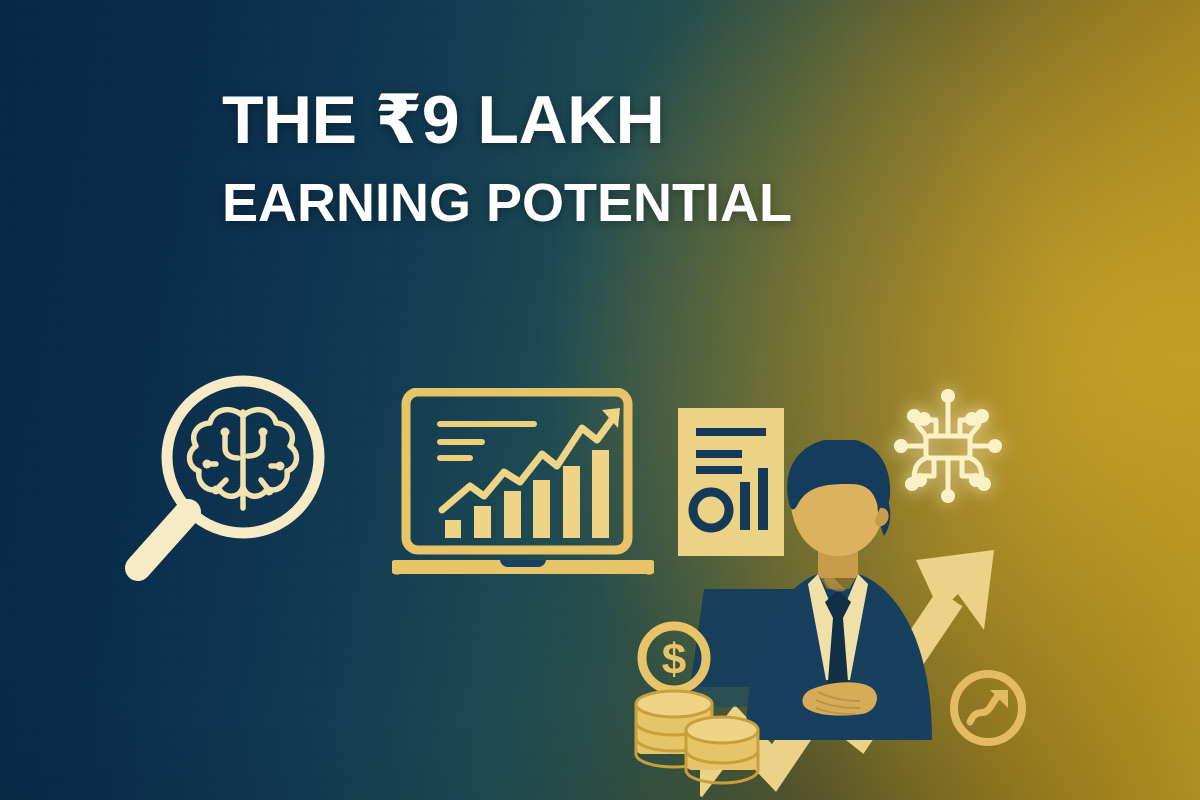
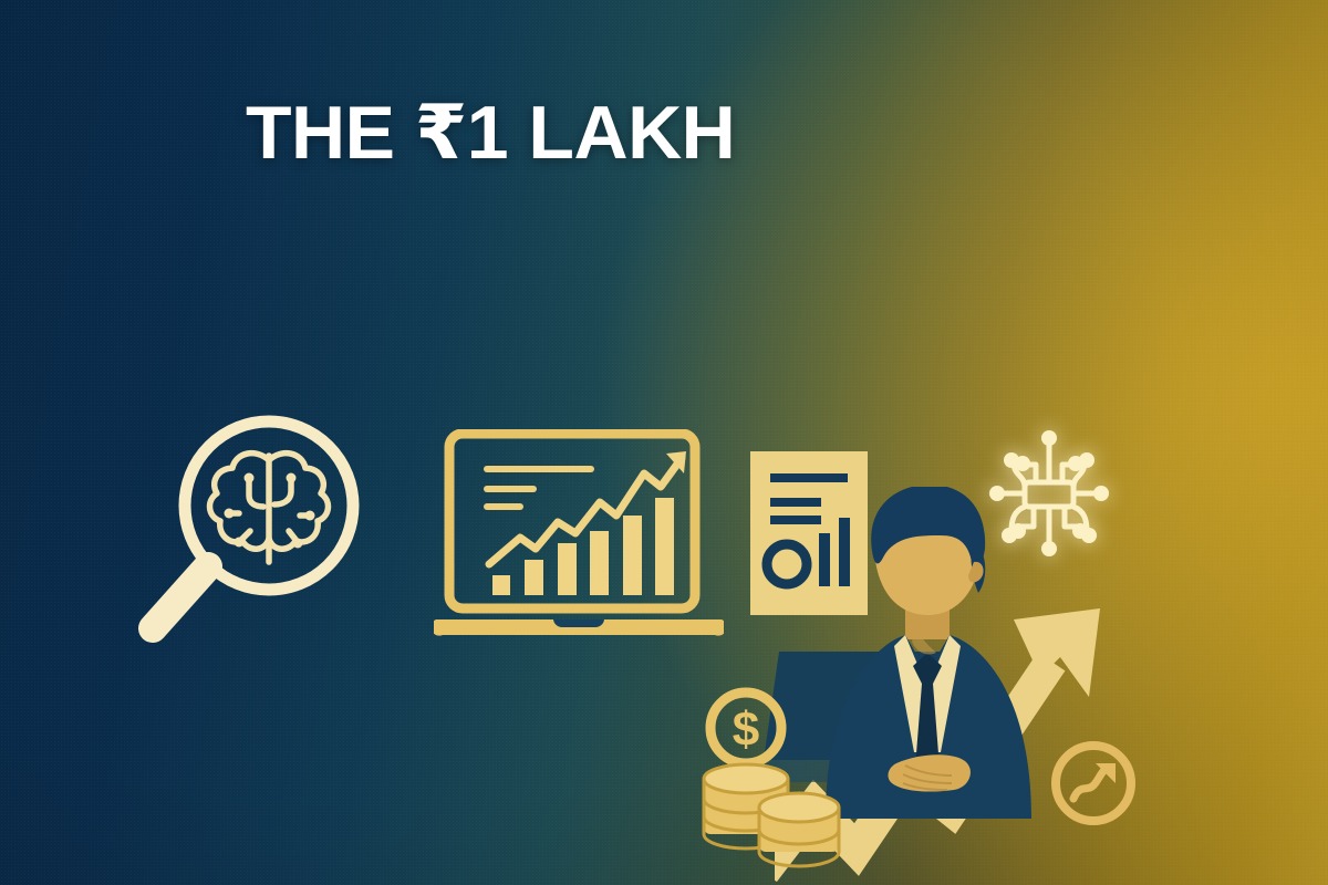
- THE ₹9 LAKH
+ THE ₹1 LAKH
- EARNING POTENTIAL
  $
